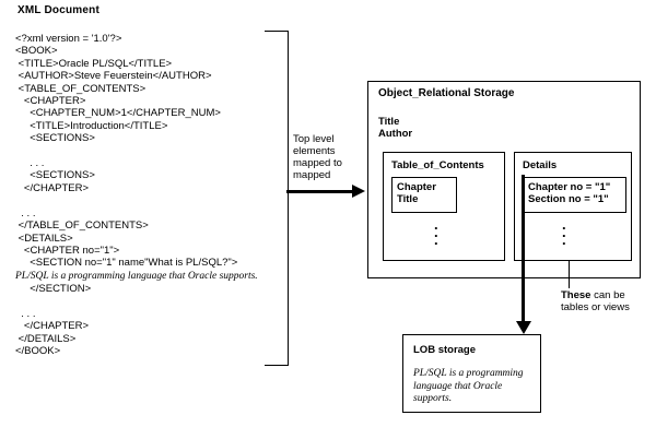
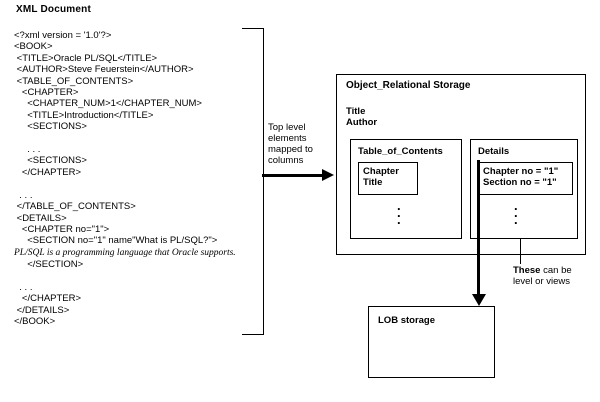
  XML Document
  <?xml version = '1.0'?>
  <BOOK>
  <TITLE>Oracle PL/SQL</TITLE>
  <AUTHOR>Steve Feuerstein</AUTHOR>
  <TABLE_OF_CONTENTS>
  <CHAPTER>
  <CHAPTER_NUM>1</CHAPTER_NUM>
  <TITLE>Introduction</TITLE>
  <SECTIONS>
  . . .
  <SECTIONS>
  </CHAPTER>
  . . .
  </TABLE_OF_CONTENTS>
  <DETAILS>
  <CHAPTER no="1">
  <SECTION no="1" name"What is PL/SQL?"> PL/SQL is a programming language that Oracle supports. </SECTION>
  . . .
  </CHAPTER>
  </DETAILS>
  </BOOK>
- Top level elements mapped to mapped
+ Top level elements mapped to columns
  Object_Relational Storage
  Title
  Author
  Table_of_Contents
  Chapter
  Title
  .
  .
  .
  Details
  Chapter no = "1"
  Section no = "1"
  .
  .
  .
- These can be tables or views
+ These can be level or views
  LOB storage
- PL/SQL is a programming language that Oracle supports.
